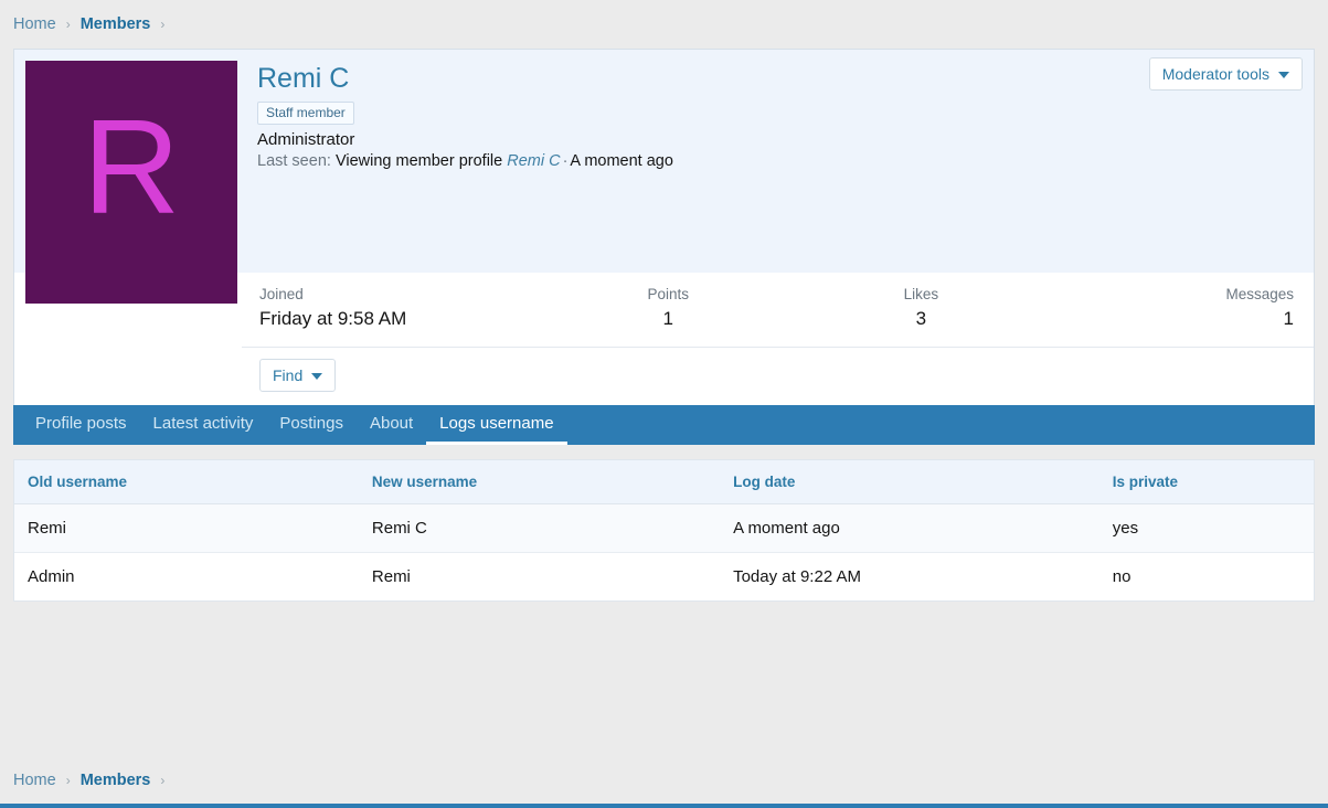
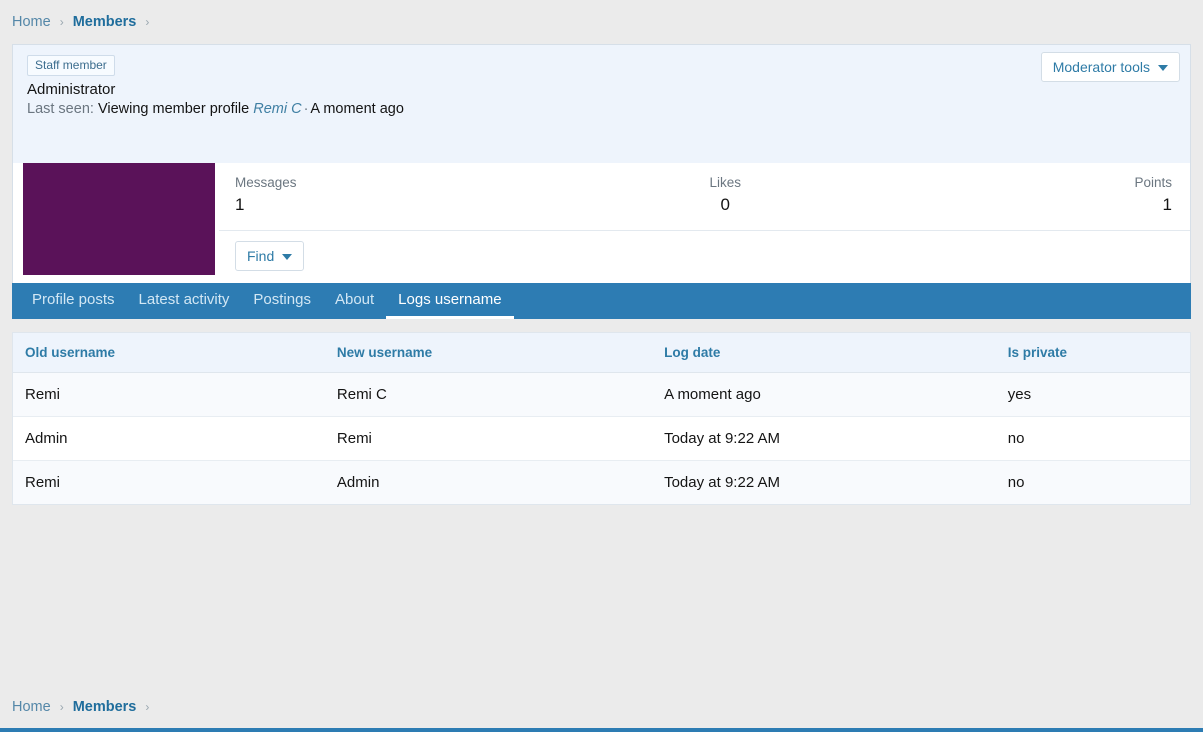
  Home
  ›
  Members
  ›
- R
- Remi C
  Staff member
  Administrator
  Last seen: Viewing member profile Remi C · A moment ago
  Moderator tools
- Joined
- Friday at 9:58 AM
- Points
+ Messages
  1
  Likes
- 3
+ 0
- Messages
+ Points
  1
  Find
  Profile posts
  Latest activity
  Postings
  About
  Logs username
  Old username	New username	Log date	Is private
  Remi	Remi C	A moment ago	yes
  Admin	Remi	Today at 9:22 AM	no
+ Remi	Admin	Today at 9:22 AM	no
  Home
  ›
  Members
  ›
